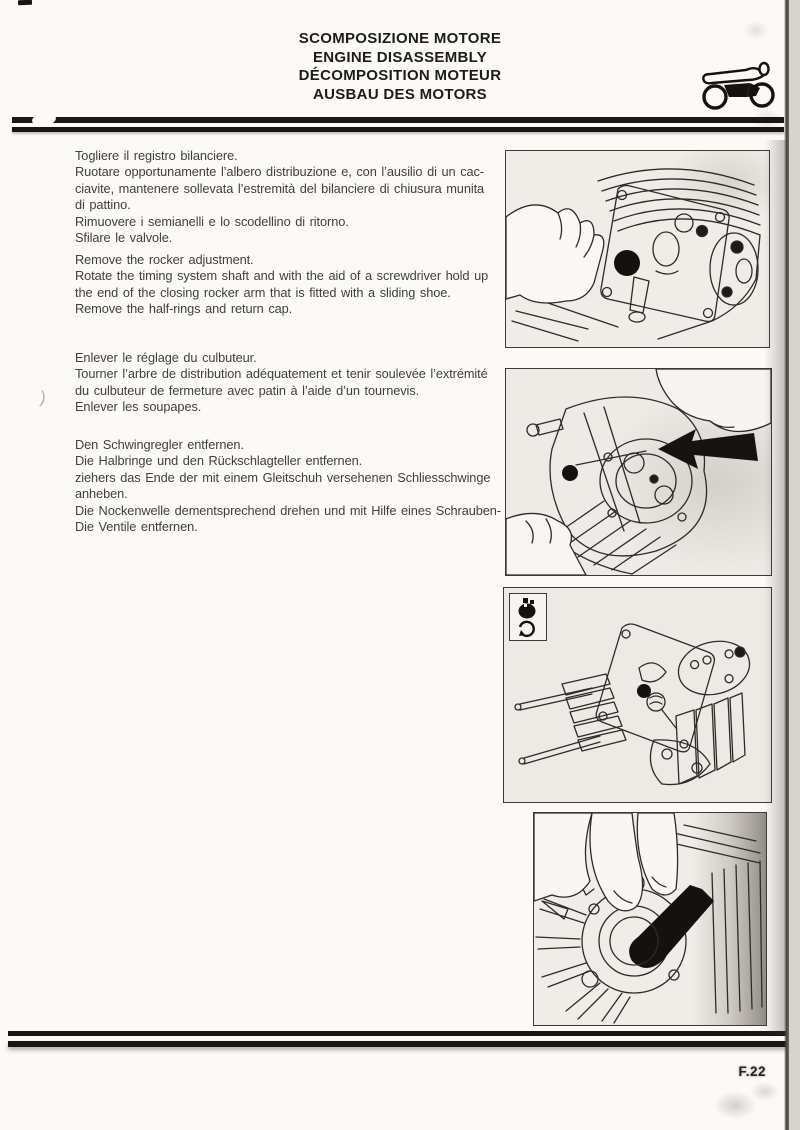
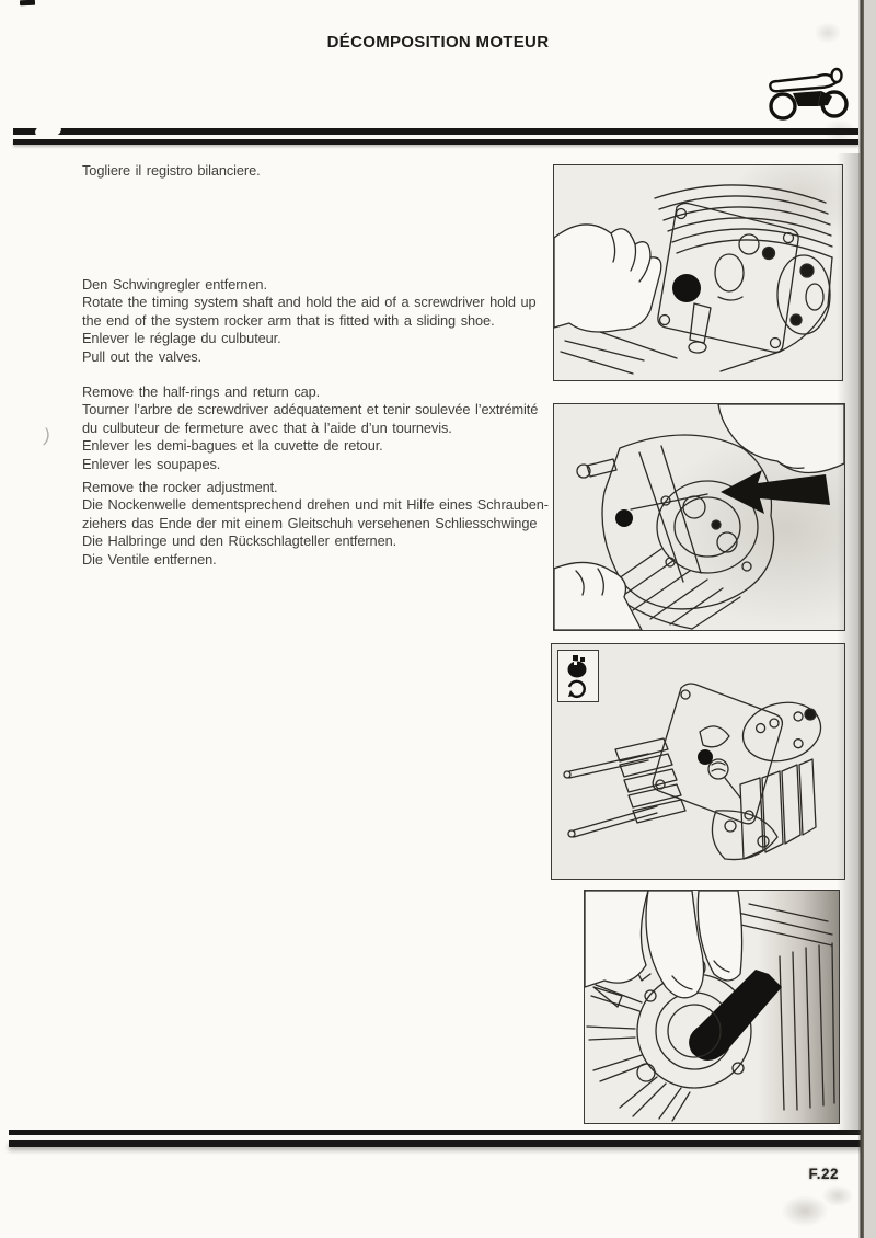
- SCOMPOSIZIONE MOTORE
- ENGINE DISASSEMBLY
  DÉCOMPOSITION MOTEUR
- AUSBAU DES MOTORS
  Togliere il registro bilanciere.
- Ruotare opportunamente l’albero distribuzione e, con l’ausilio di un cac-
- ciavite, mantenere sollevata l’estremità del bilanciere di chiusura munita
- di pattino.
- Rimuovere i semianelli e lo scodellino di ritorno.
- Sfilare le valvole.
- Remove the rocker adjustment.
+ Den Schwingregler entfernen.
- Rotate the timing system shaft and with the aid of a screwdriver hold up
+ Rotate the timing system shaft and hold the aid of a screwdriver hold up
- the end of the closing rocker arm that is fitted with a sliding shoe.
+ the end of the system rocker arm that is fitted with a sliding shoe.
- Remove the half-rings and return cap.
+ Enlever le réglage du culbuteur.
+ Pull out the valves.
- Enlever le réglage du culbuteur.
+ Remove the half-rings and return cap.
- Tourner l’arbre de distribution adéquatement et tenir soulevée l’extrémité
+ Tourner l’arbre de screwdriver adéquatement et tenir soulevée l’extrémité
- du culbuteur de fermeture avec patin à l’aide d’un tournevis.
+ du culbuteur de fermeture avec that à l’aide d’un tournevis.
+ Enlever les demi-bagues et la cuvette de retour.
  Enlever les soupapes.
- Den Schwingregler entfernen.
+ Remove the rocker adjustment.
- Die Halbringe und den Rückschlagteller entfernen.
+ Die Nockenwelle dementsprechend drehen und mit Hilfe eines Schrauben-
  ziehers das Ende der mit einem Gleitschuh versehenen Schliesschwinge
- anheben.
- Die Nockenwelle dementsprechend drehen und mit Hilfe eines Schrauben-
+ Die Halbringe und den Rückschlagteller entfernen.
  Die Ventile entfernen.
  F.22
